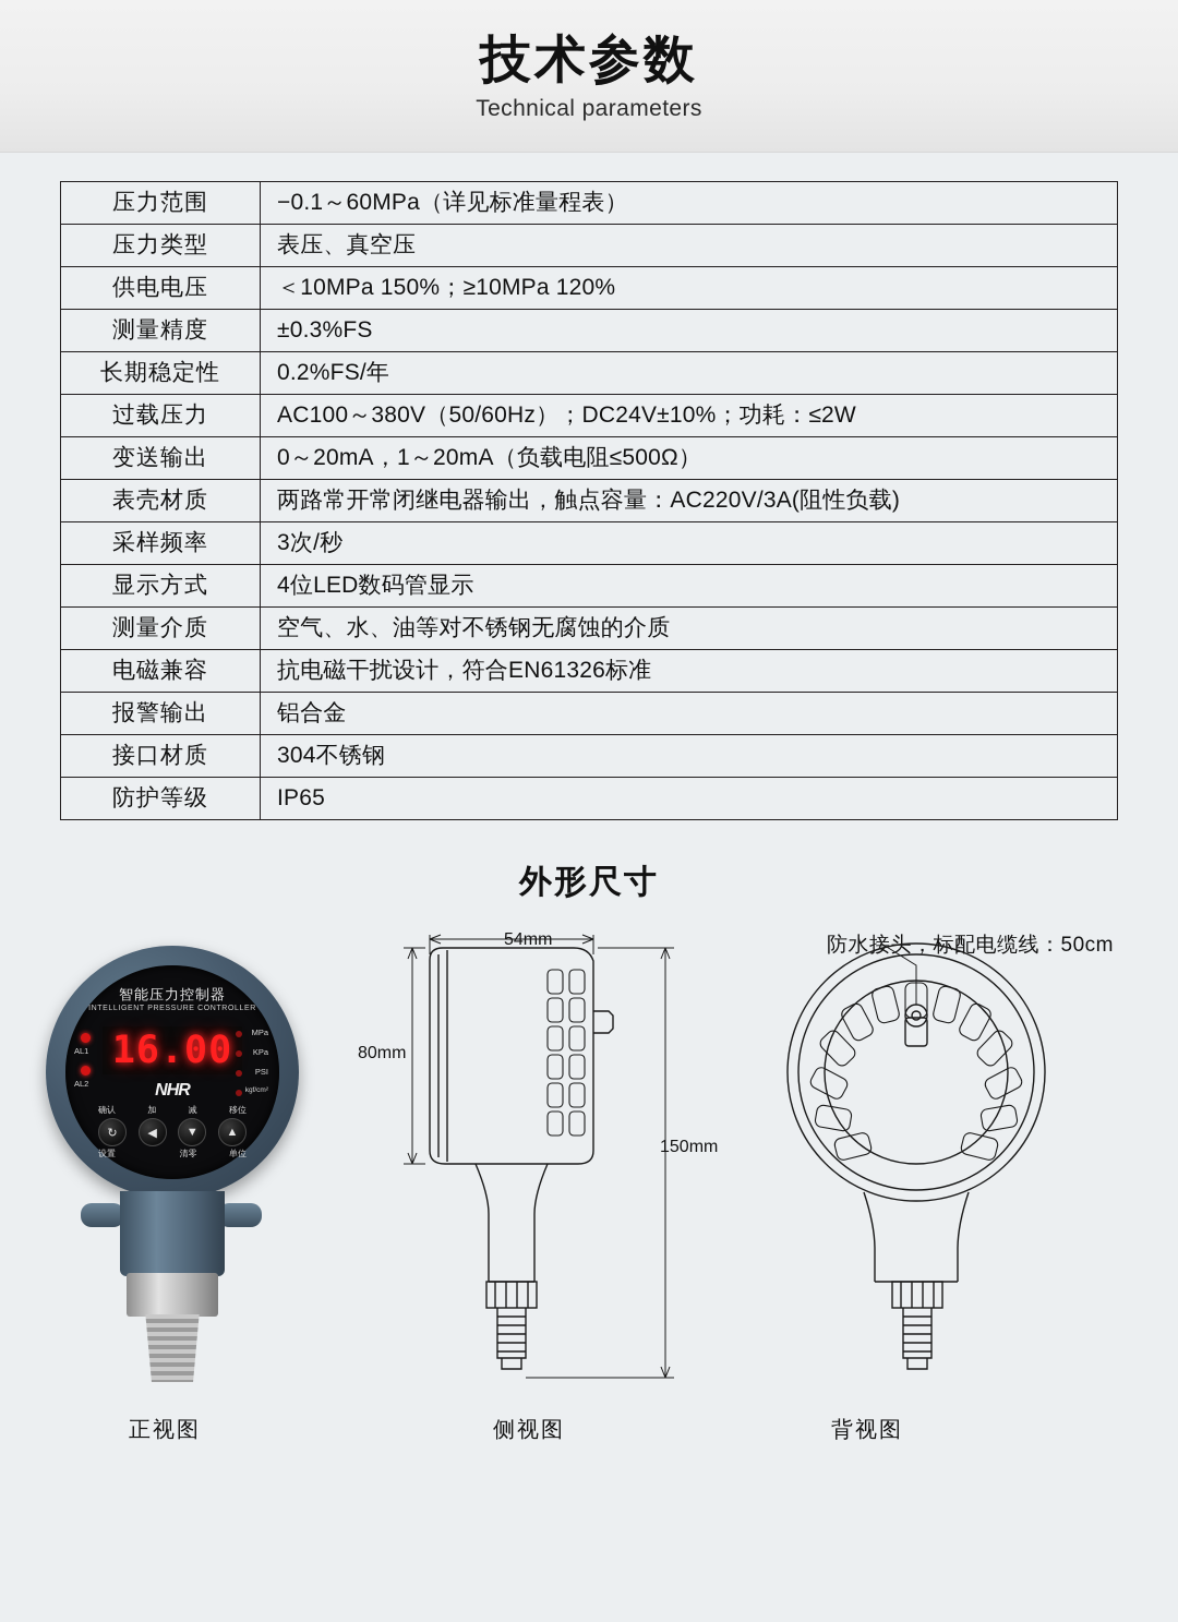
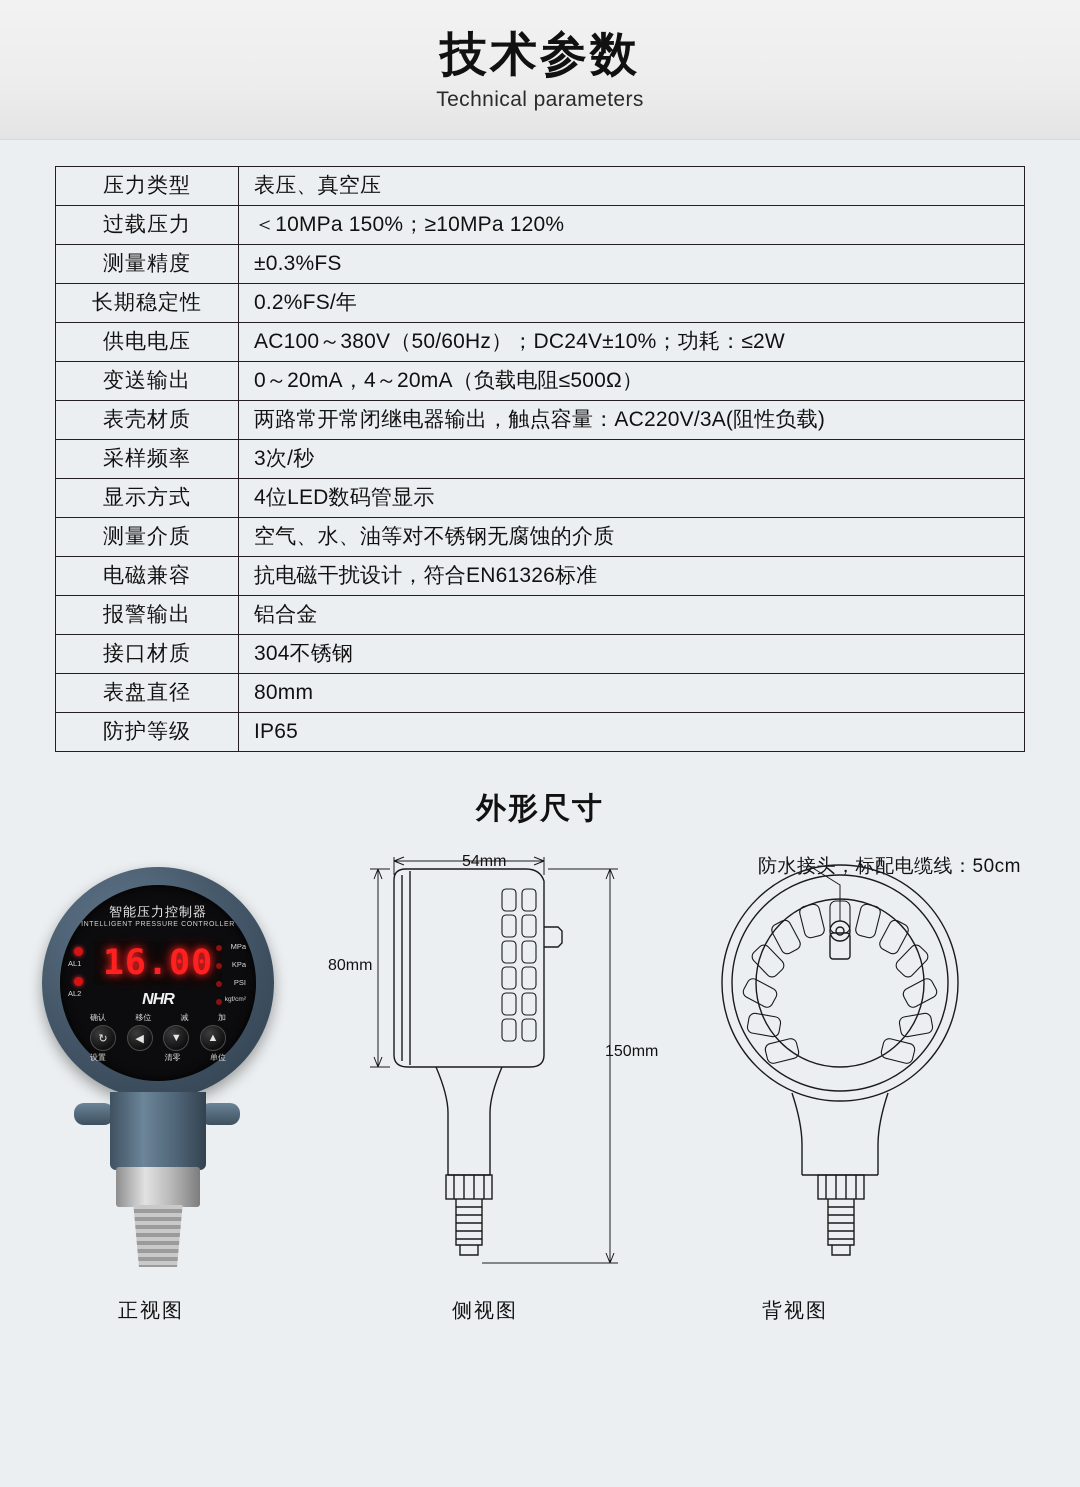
  技术参数
  Technical parameters
- 压力范围	−0.1～60MPa（详见标准量程表）
  压力类型	表压、真空压
- 供电电压	＜10MPa 150%；≥10MPa 120%
+ 过载压力	＜10MPa 150%；≥10MPa 120%
  测量精度	±0.3%FS
  长期稳定性	0.2%FS/年
- 过载压力	AC100～380V（50/60Hz）；DC24V±10%；功耗：≤2W
+ 供电电压	AC100～380V（50/60Hz）；DC24V±10%；功耗：≤2W
- 变送输出	0～20mA，1～20mA（负载电阻≤500Ω）
+ 变送输出	0～20mA，4～20mA（负载电阻≤500Ω）
  表壳材质	两路常开常闭继电器输出，触点容量：AC220V/3A(阻性负载)
  采样频率	3次/秒
  显示方式	4位LED数码管显示
  测量介质	空气、水、油等对不锈钢无腐蚀的介质
  电磁兼容	抗电磁干扰设计，符合EN61326标准
  报警输出	铝合金
  接口材质	304不锈钢
+ 表盘直径	80mm
  防护等级	IP65
  外形尺寸
  防水接，标配电缆线：50cm
  智能压力控制器
  AL1
  AL2
  16.00
  MPa
  KPa
  PSI
  NHR
  确认
- 加
+ 移位
  减
- 移位
+ 加
  ↻
  ◀
  ▼
  ▲
  设置
  清零
  单位
  54mm
  80mm
  150mm
  正视图
  侧视图
  背视图
